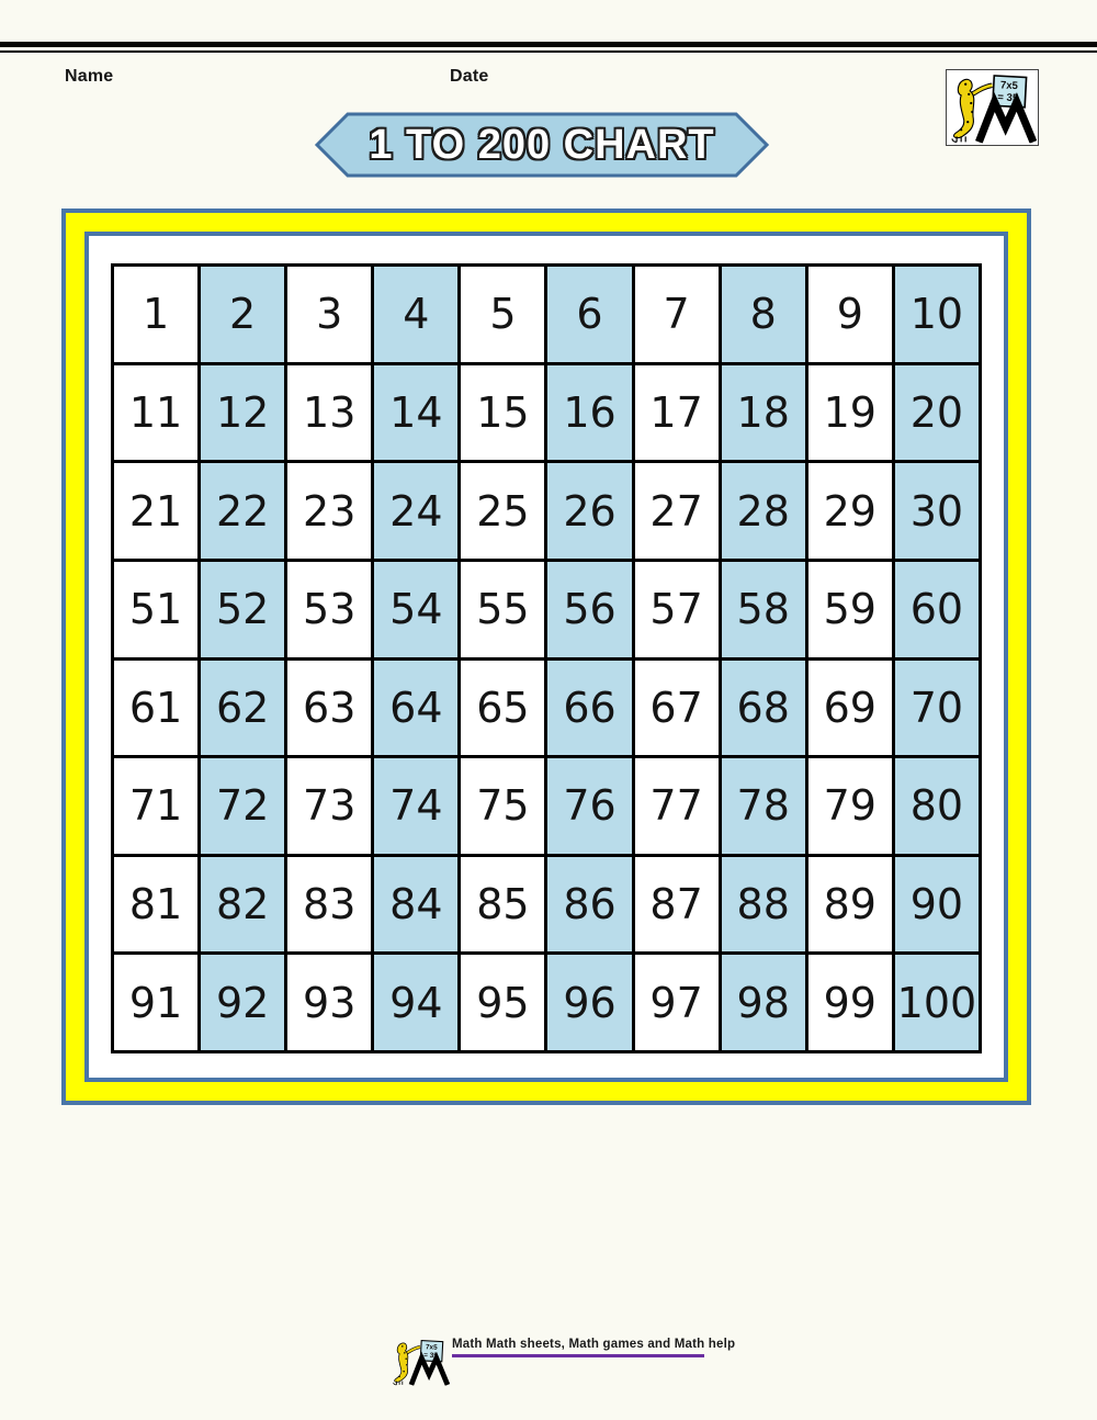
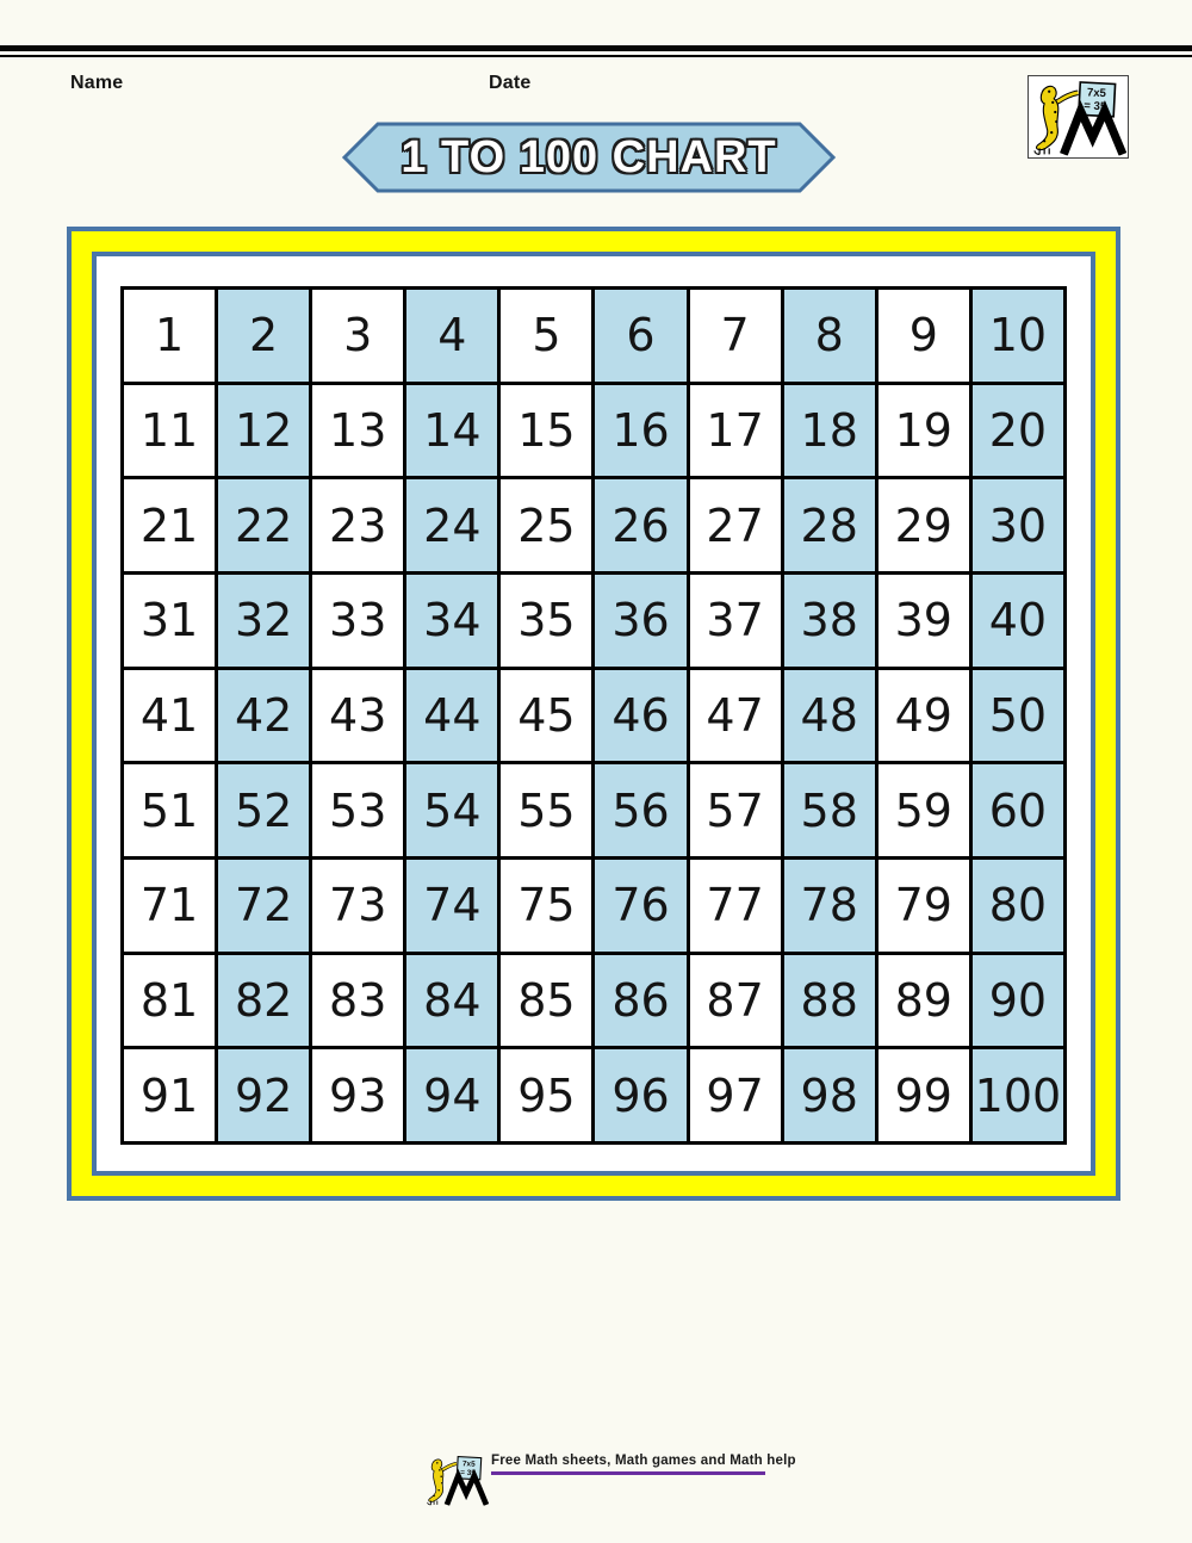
  Name
  Date
- 1 TO 200 CHART
+ 1 TO 100 CHART
  1	2	3	4	5	6	7	8	9	10
  11	12	13	14	15	16	17	18	19	20
  21	22	23	24	25	26	27	28	29	30
+ 31	32	33	34	35	36	37	38	39	40
+ 41	42	43	44	45	46	47	48	49	50
  51	52	53	54	55	56	57	58	59	60
- 61	62	63	64	65	66	67	68	69	70
  71	72	73	74	75	76	77	78	79	80
  81	82	83	84	85	86	87	88	89	90
  91	92	93	94	95	96	97	98	99	100
- Math Math sheets, Math games and Math help
+ Free Math sheets, Math games and Math help
